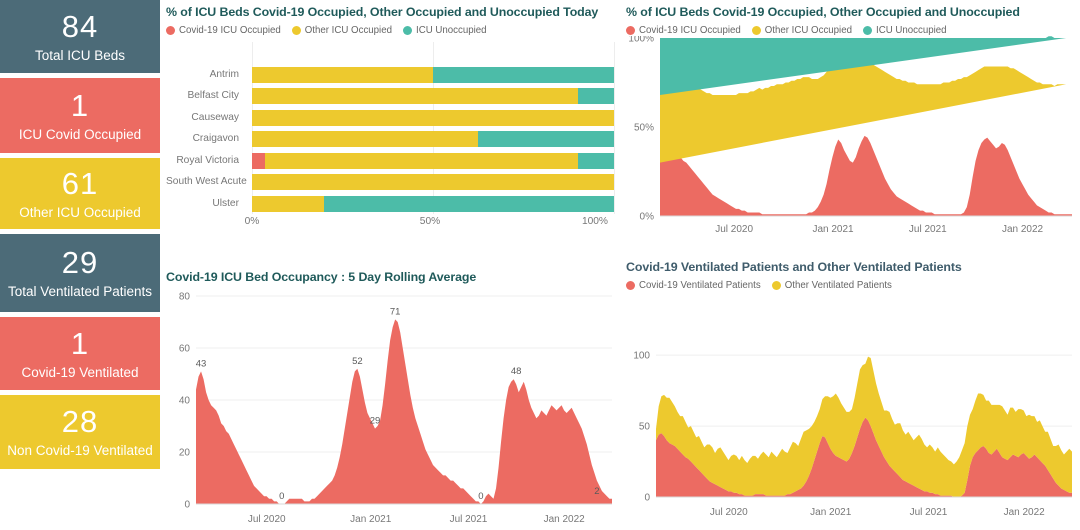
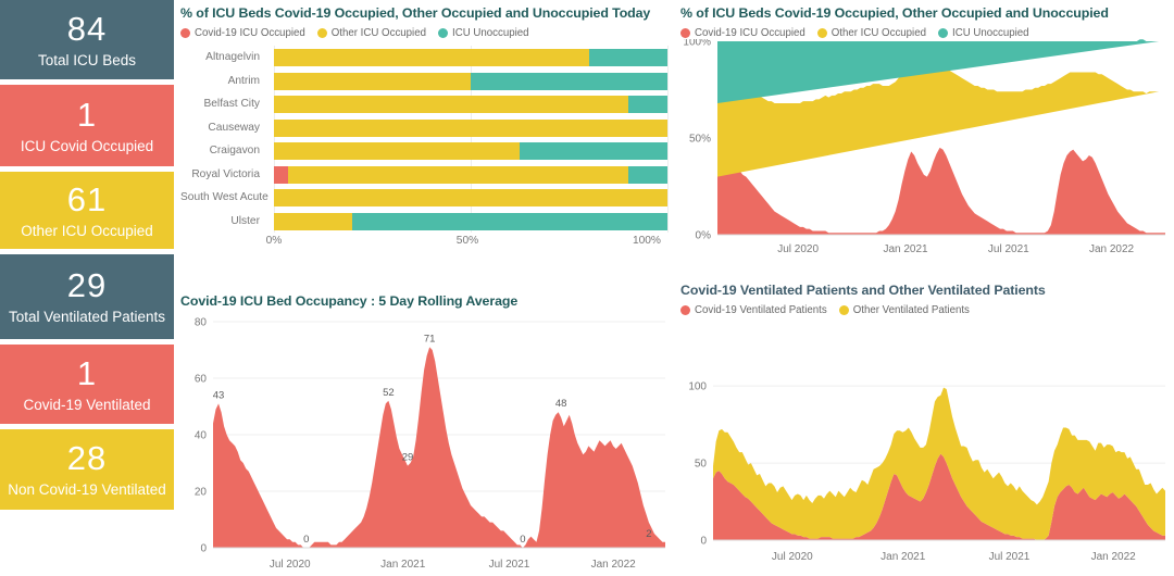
  84
  Total ICU Beds
  1
  ICU Covid Occupied
  61
  Other ICU Occupied
  29
  Total Ventilated Patients
  1
  Covid-19 Ventilated
  28
  Non Covid-19 Ventilated
  % of ICU Beds Covid-19 Occupied, Other Occupied and Unoccupied Today
  Covid-19 ICU Occupied
  Other ICU Occupied
  ICU Unoccupied
+ Altnagelvin
  Antrim
  Belfast City
  Causeway
  Craigavon
  Royal Victoria
  South West Acute
  Ulster
  0%
  50%
  100%
  % of ICU Beds Covid-19 Occupied, Other Occupied and Unoccupied
  Covid-19 ICU Occupied
  Other ICU Occupied
  ICU Unoccupied
  0%
  50%
  100%
  Jul 2020
  Jan 2021
  Jul 2021
  Jan 2022
  Covid-19 ICU Bed Occupancy : 5 Day Rolling Average
  0
  20
  40
  60
  80
  Jul 2020
  Jan 2021
  Jul 2021
  Jan 2022
  43
  0
  52
  29
  71
  0
  48
  2
  Covid-19 Ventilated Patients and Other Ventilated Patients
  Covid-19 Ventilated Patients
  Other Ventilated Patients
  0
  50
  100
  Jul 2020
  Jan 2021
  Jul 2021
  Jan 2022
